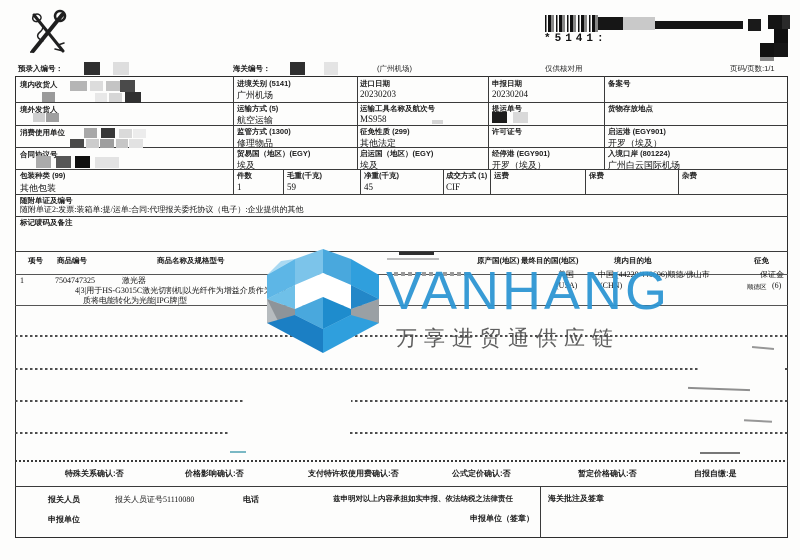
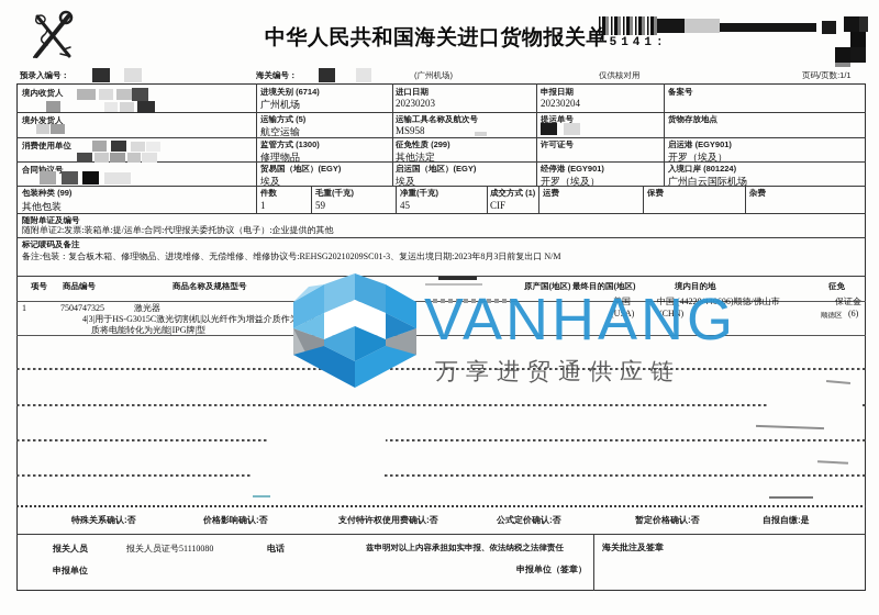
+ 中华人民共和国海关进口货物报关单
  *5141:
  预录入编号：
  海关编号：
  (广州机场)
  仅供核对用
  页码/页数:1/1
  境内收货人
- 进境关别 (5141)
+ 进境关别 (6714)
  广州机场
  进口日期
  20230203
  申报日期
  20230204
  备案号
  境外发货人
  运输方式 (5)
  航空运输
  运输工具名称及航次号
  MS958
  提运单号
  货物存放地点
  消费使用单位
  监管方式 (1300)
  修理物品
  征免性质 (299)
  其他法定
  许可证号
  启运港 (EGY901)
  开罗（埃及）
  合同协议号
  贸易国（地区）(EGY)
  埃及
  启运国（地区）(EGY)
  埃及
  经停港 (EGY901)
  开罗（埃及）
  入境口岸 (801224)
  广州白云国际机场
  包装种类 (99)
  其他包装
  件数
  1
  毛重(千克)
  59
  净重(千克)
  45
  成交方式 (1)
  CIF
  运费
  保费
  杂费
  随附单证及编号
  随附单证2:发票:装箱单:提/运单:合同:代理报关委托协议（电子）:企业提供的其他
  标记唛码及备注
+ 备注:包装：复合板木箱、修理物品、进境维修、无偿维修、维修协议号:REHSG20210209SC01-3、复运出境日期:2023年8月3日前复出口 N/M
  项号
  商品编号
  商品名称及规格型号
  原产国(地区)
  最终目的国(地区)
  境内目的地
  征免
  1
  7504747325
  激光器
  4|3|用于HS-G3015C激光切割机|以光纤作为增益介质作
  质将电能转化为光能|IPG牌|型
  美国
  (USA)
  中国 (44229/440606)顺德/佛山市
  (CHN)
  保证金
  (6)
  特殊关系确认:否
  价格影响确认:否
  支付特许权使用费确认:否
  公式定价确认:否
  暂定价格确认:否
  自报自缴:是
  报关人员
  报关人员证号51110080
  电话
  兹申明对以上内容承担如实申报、依法纳税之法律责任
  海关批注及签章
  申报单位
  申报单位（签章）
  VANHANG
  万享进贸通供应链
